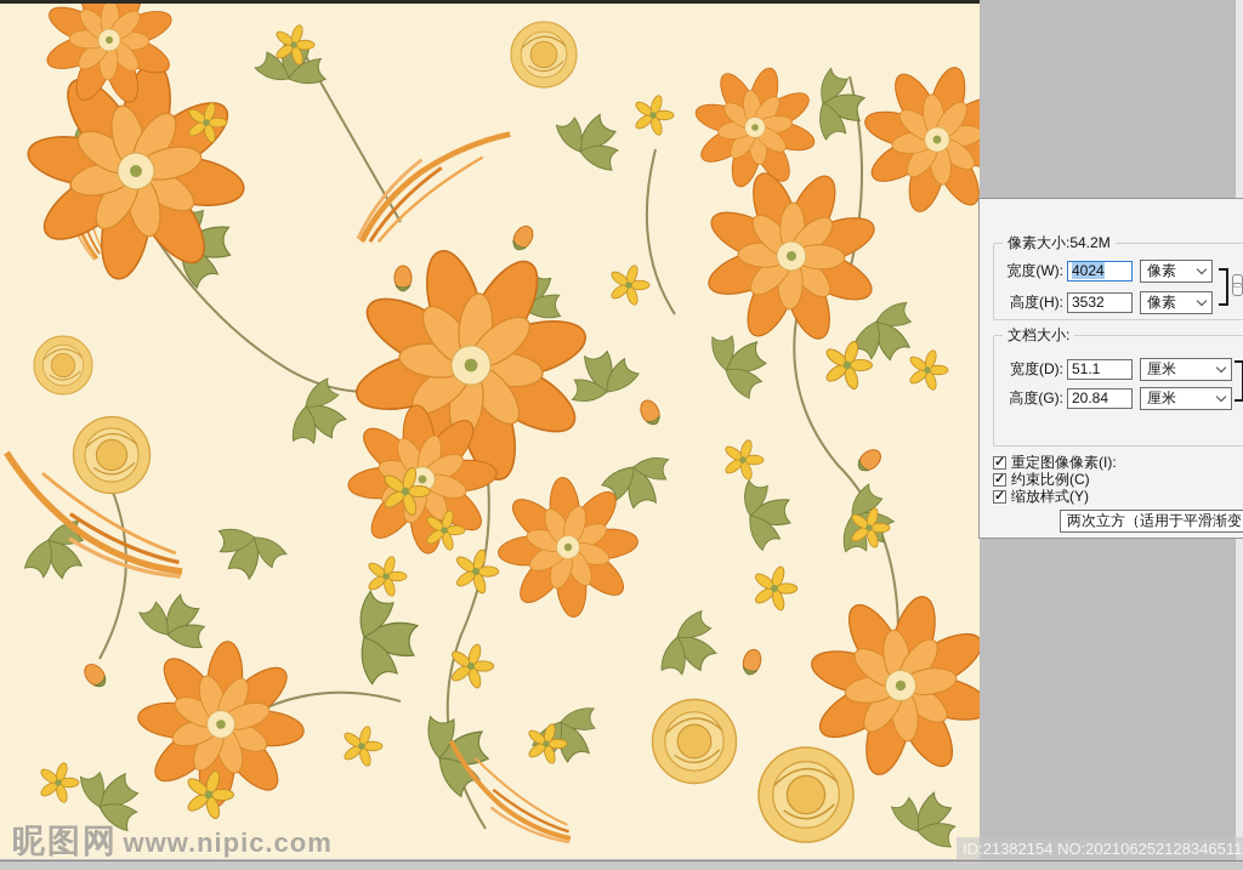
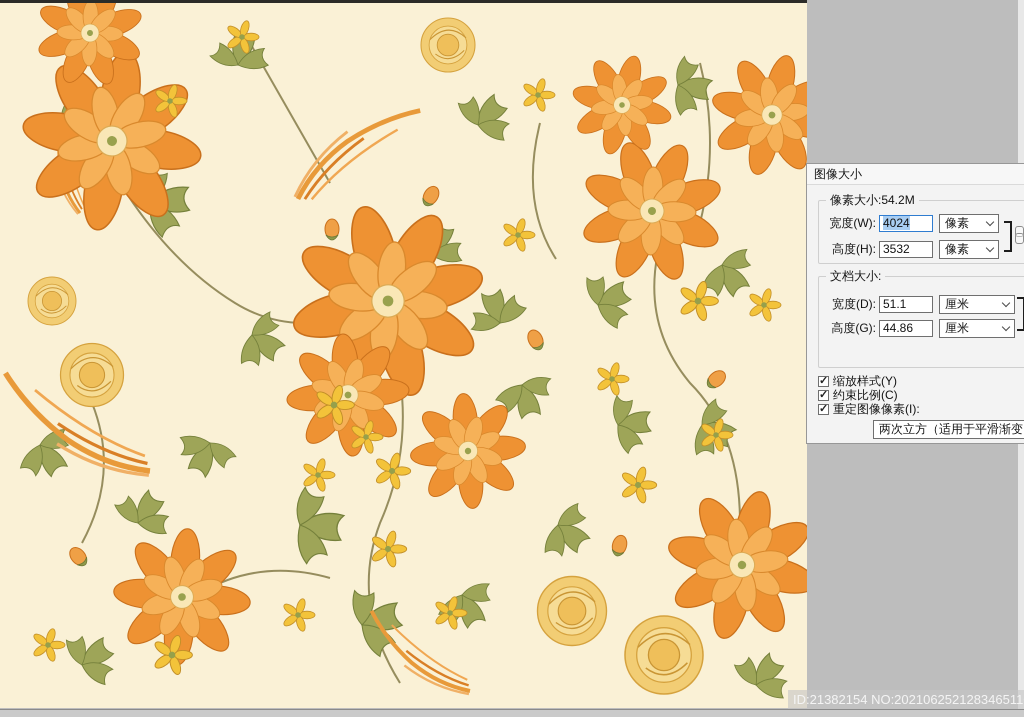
+ 图像大小
  像素大小:54.2M
  宽度(W):
  4024
  像素
  高度(H):
  3532
  像素
  文档大小:
  宽度(D):
  51.1
  厘米
  高度(G):
- 20.84
+ 44.86
  厘米
- 重定图像像素(I):
+ 缩放样式(Y)
  约束比例(C)
- 缩放样式(Y)
+ 重定图像像素(I):
  两次立方（适用于平滑渐变
- 昵图网 www.nipic.com
  ID:21382154 NO:202106252128346511
